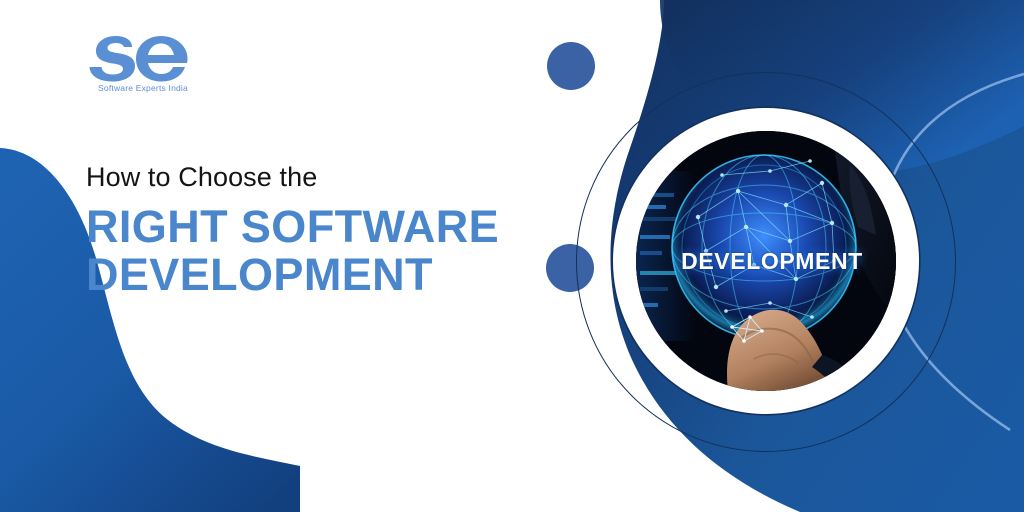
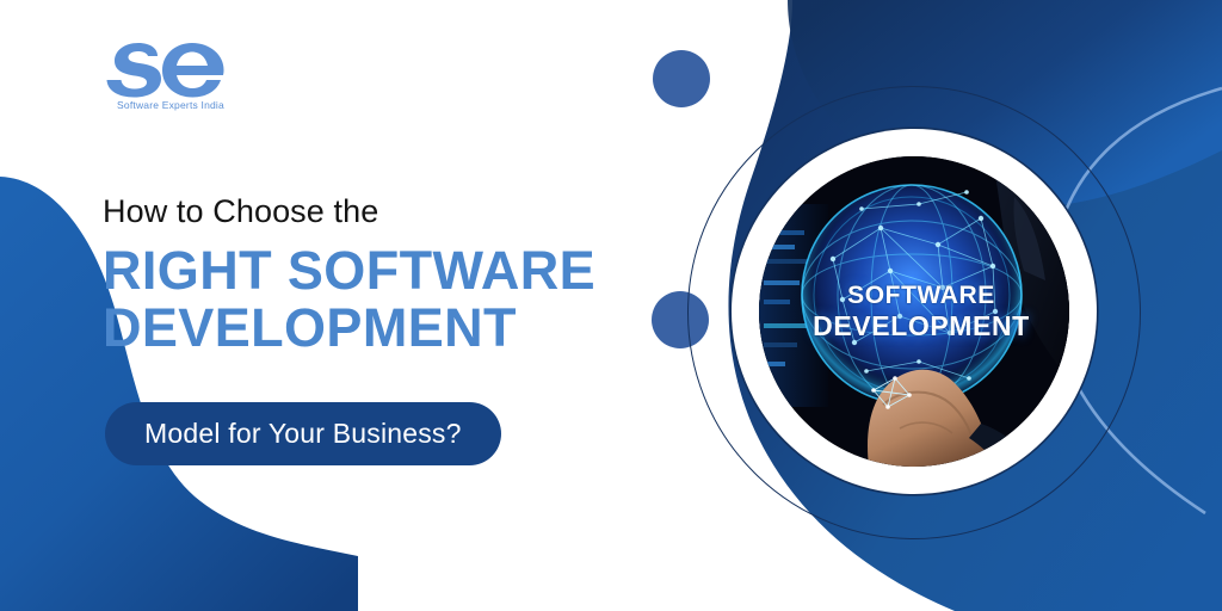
  Software Experts India
  How to Choose the
  RIGHT SOFTWARE
  DEVELOPMENT
+ Model for Your Business?
+ SOFTWARE
  DEVELOPMENT
